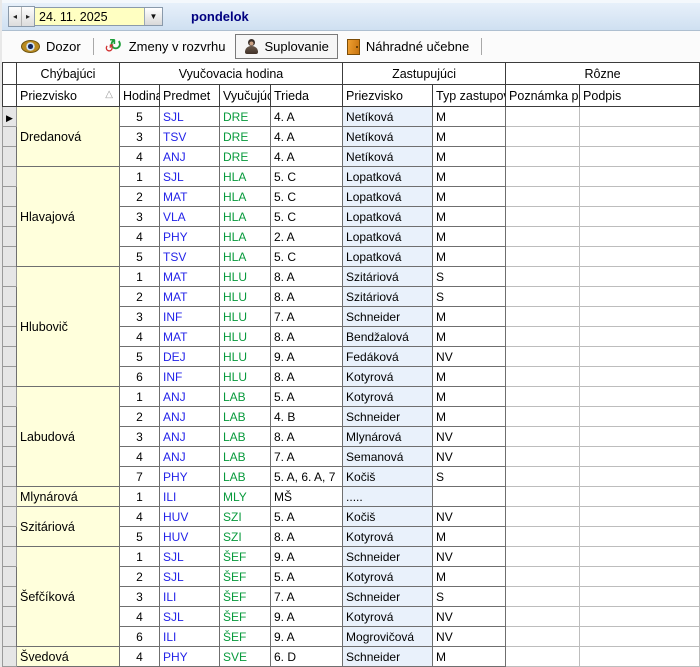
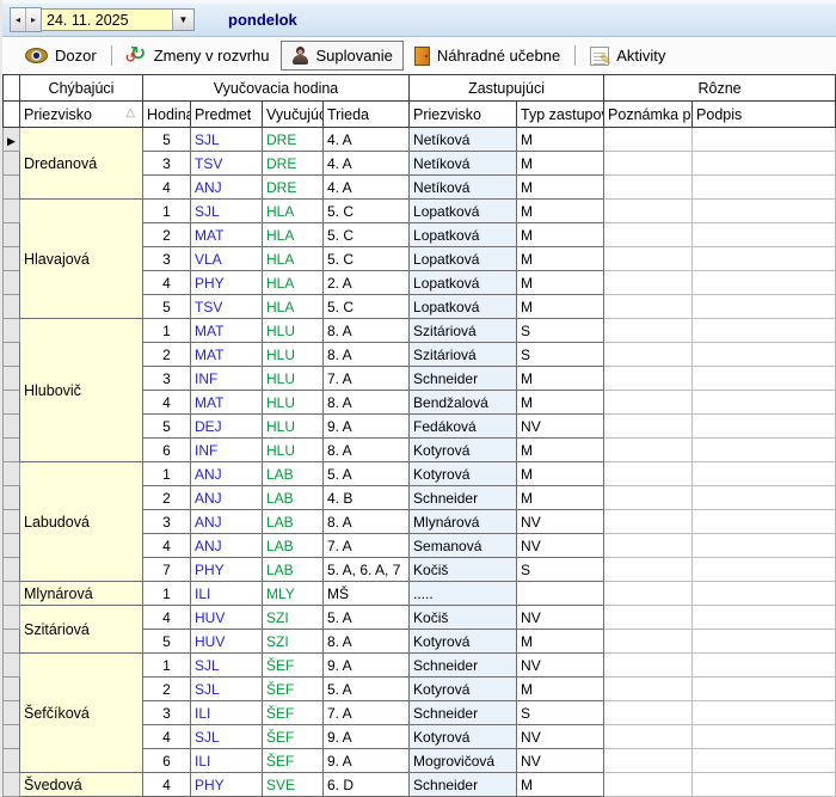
  ◂
  ▸
  24. 11. 2025
  ▼
  pondelok
  Dozor
  Zmeny v rozvrhu
  Suplovanie
  Náhradné učebne
+ Aktivity
  	Chýbajúci	Vyučovacia hodina	Zastupujúci	Rôzne
  	Priezvisko △	Hodin	Predmet	Vyučujú	Trieda	Priezvisko	Typ zastupo	Poznámka p	Podpis
  ▶	Dredanová	5	SJL	DRE	4. A	Netíková	M
  	3	TSV	DRE	4. A	Netíková	M
  	4	ANJ	DRE	4. A	Netíková	M
  	Hlavajová	1	SJL	HLA	5. C	Lopatková	M
  	2	MAT	HLA	5. C	Lopatková	M
  	3	VLA	HLA	5. C	Lopatková	M
  	4	PHY	HLA	2. A	Lopatková	M
  	5	TSV	HLA	5. C	Lopatková	M
  	Hlubovič	1	MAT	HLU	8. A	Szitáriová	S
  	2	MAT	HLU	8. A	Szitáriová	S
  	3	INF	HLU	7. A	Schneider	M
  	4	MAT	HLU	8. A	Bendžalová	M
  	5	DEJ	HLU	9. A	Fedáková	NV
  	6	INF	HLU	8. A	Kotyrová	M
  	Labudová	1	ANJ	LAB	5. A	Kotyrová	M
  	2	ANJ	LAB	4. B	Schneider	M
  	3	ANJ	LAB	8. A	Mlynárová	NV
  	4	ANJ	LAB	7. A	Semanová	NV
  	7	PHY	LAB	5. A, 6. A, 7	Kočiš	S
  	Mlynárová	1	ILI	MLY	MŠ	.....
  	Szitáriová	4	HUV	SZI	5. A	Kočiš	NV
  	5	HUV	SZI	8. A	Kotyrová	M
  	Šefčíková	1	SJL	ŠEF	9. A	Schneider	NV
  	2	SJL	ŠEF	5. A	Kotyrová	M
  	3	ILI	ŠEF	7. A	Schneider	S
  	4	SJL	ŠEF	9. A	Kotyrová	NV
  	6	ILI	ŠEF	9. A	Mogrovičová	NV
  	Švedová	4	PHY	SVE	6. D	Schneider	M
